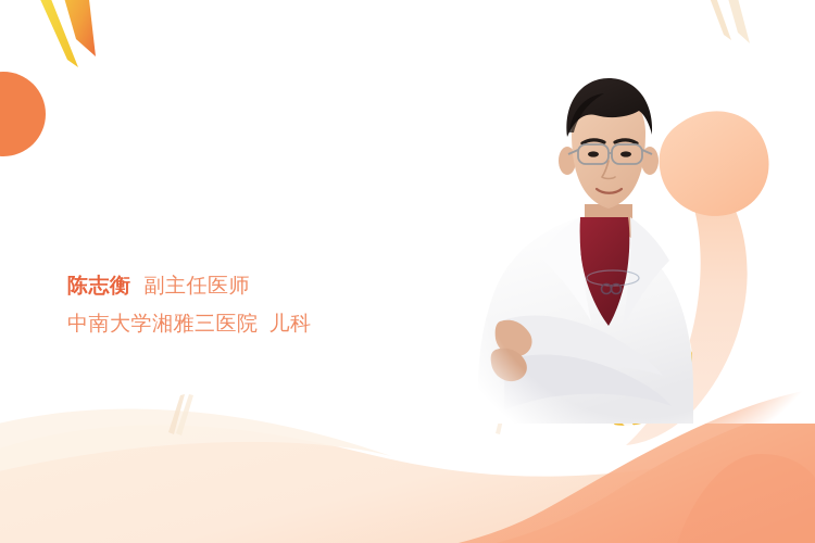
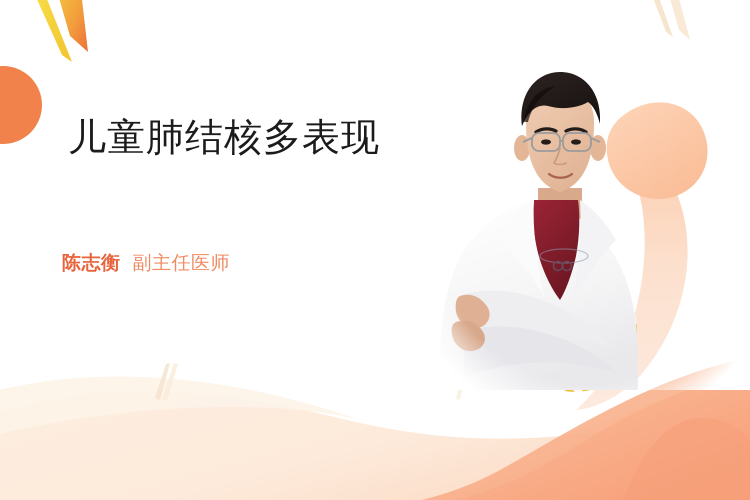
+ 儿童肺结核多表现
  陈志衡 副主任医师
- 中南大学湘雅三医院 儿科
